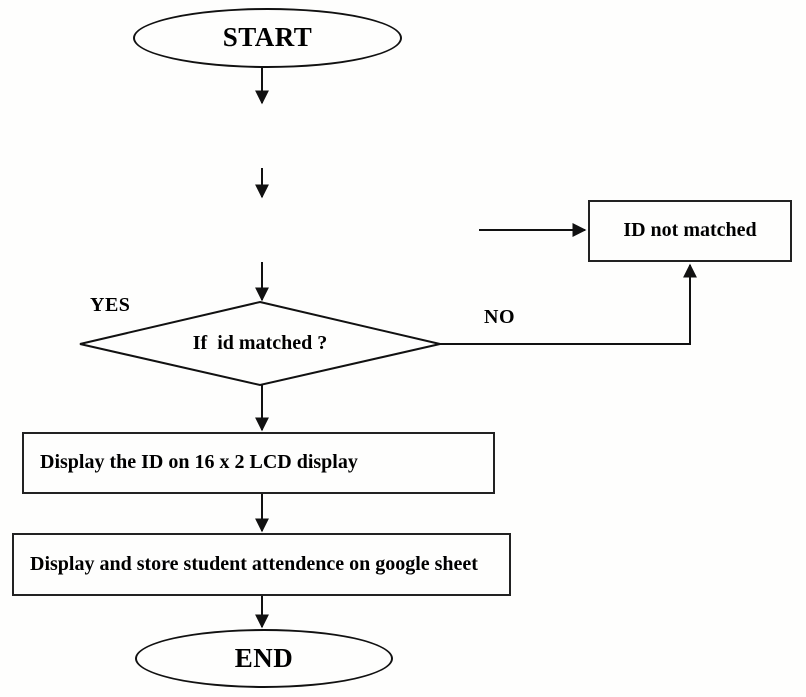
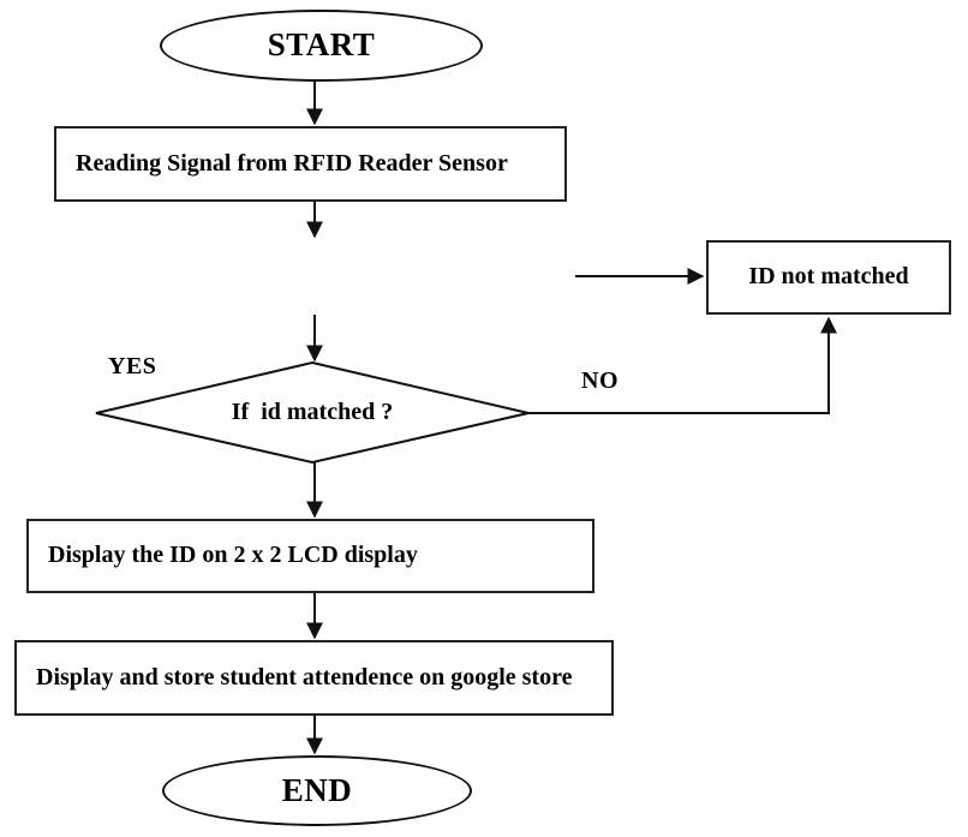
  START
+ Reading Signal from RFID Reader Sensor
  ID not matched
  If id matched ?
  YES
  NO
- Display the ID on 16 x 2 LCD display
+ Display the ID on 2 x 2 LCD display
- Display and store student attendence on google sheet
+ Display and store student attendence on google store
  END
